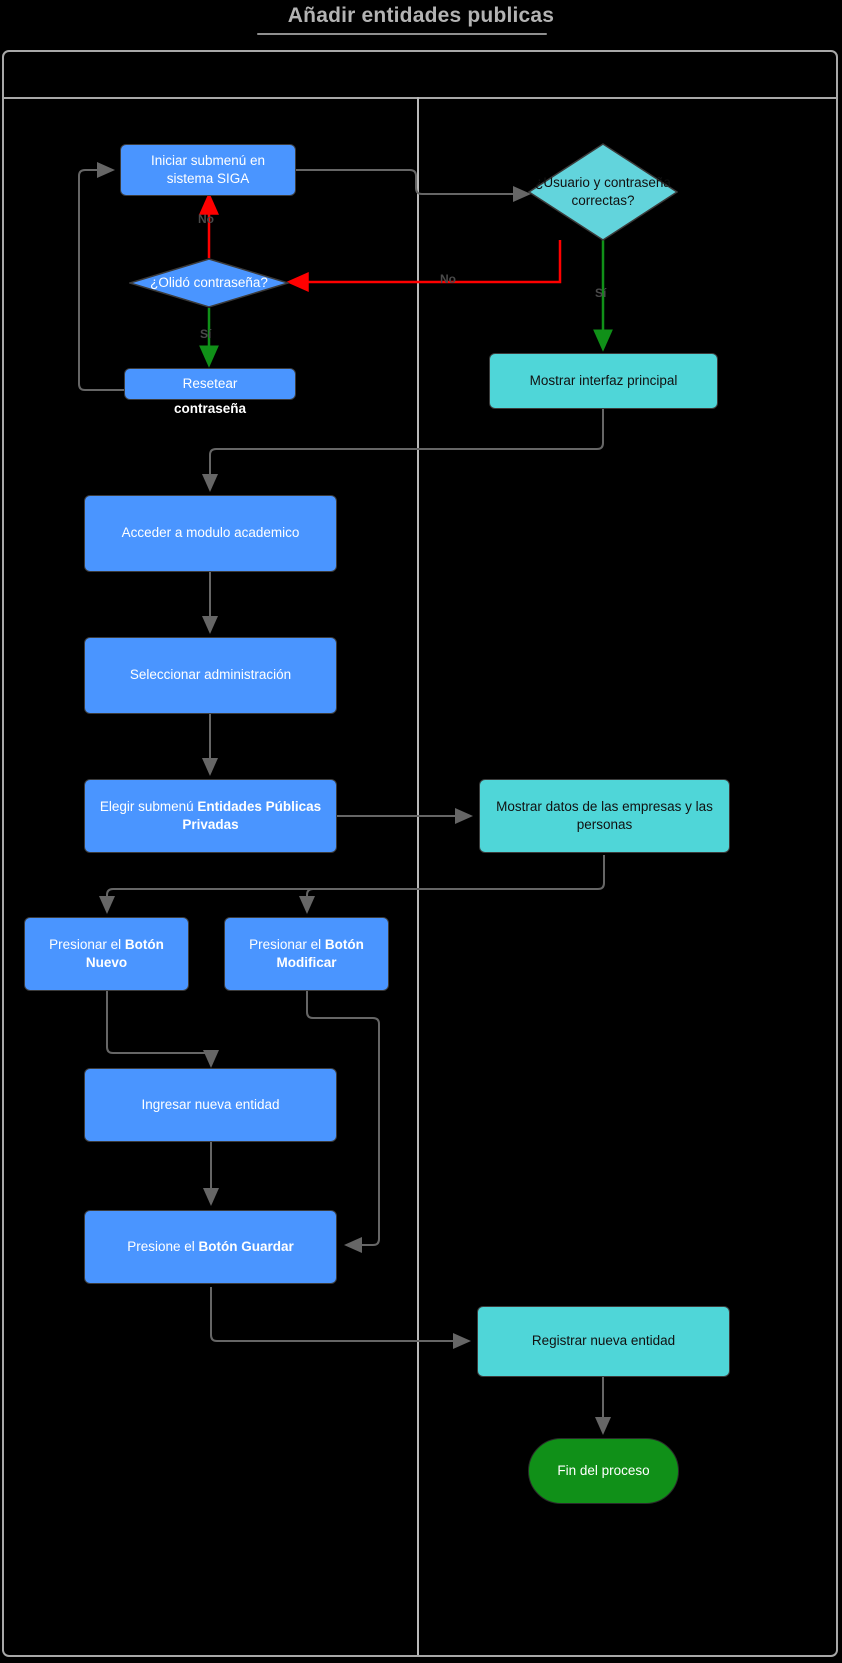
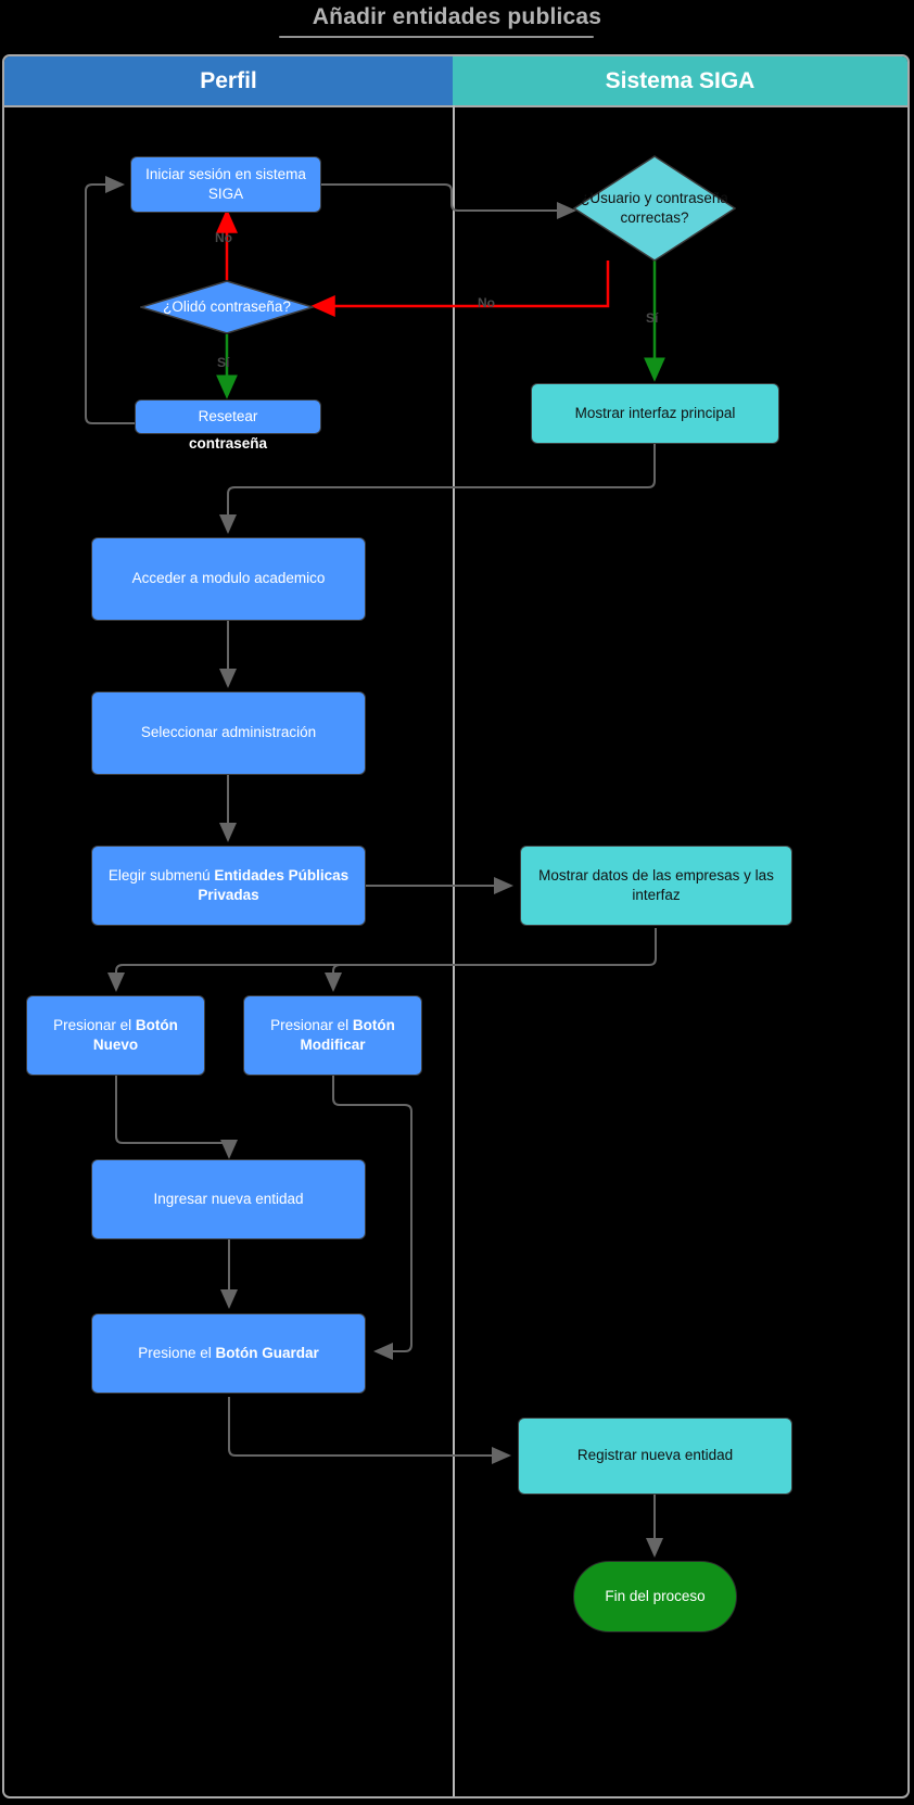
  Añadir entidades publicas
+ Perfil
+ Sistema SIGA
  No
  Sí
  No
  Sí
- Iniciar submenú en sistema SIGA
+ Iniciar sesión en sistema SIGA
  ¿Olidó contraseña?
  Resetear
  contraseña
  ¿Usuario y contraseña correctas?
  Mostrar interfaz principal
  Acceder a modulo academico
  Seleccionar administración
  Elegir submenú Entidades Públicas Privadas
- Mostrar datos de las empresas y las personas
+ Mostrar datos de las empresas y las interfaz
  Presionar el Botón Nuevo
  Presionar el Botón Modificar
  Ingresar nueva entidad
  Presione el Botón Guardar
  Registrar nueva entidad
  Fin del proceso
